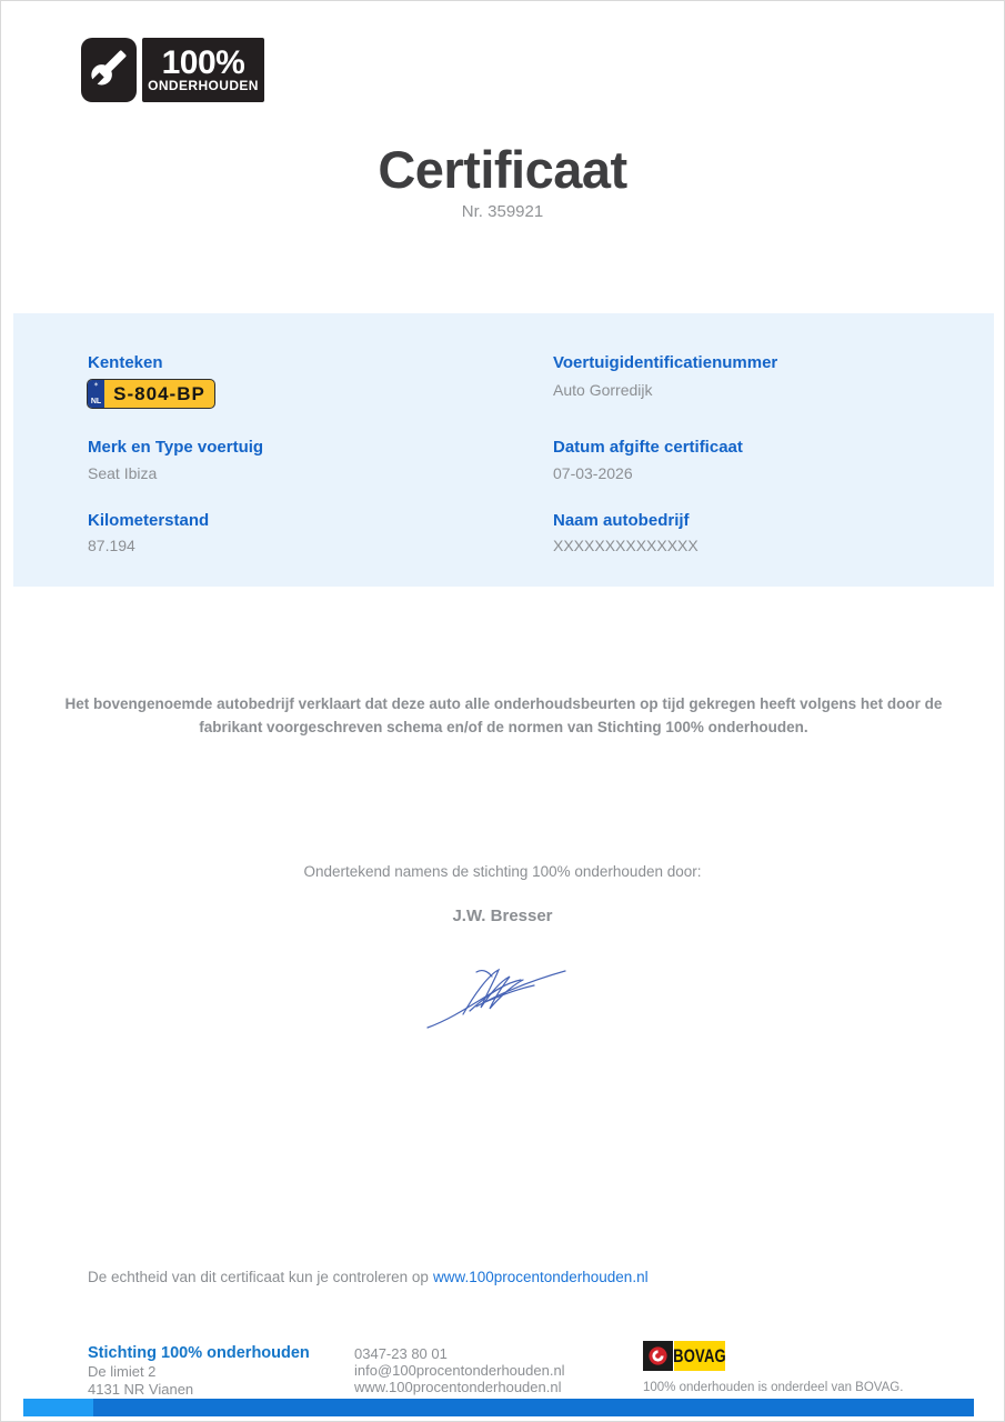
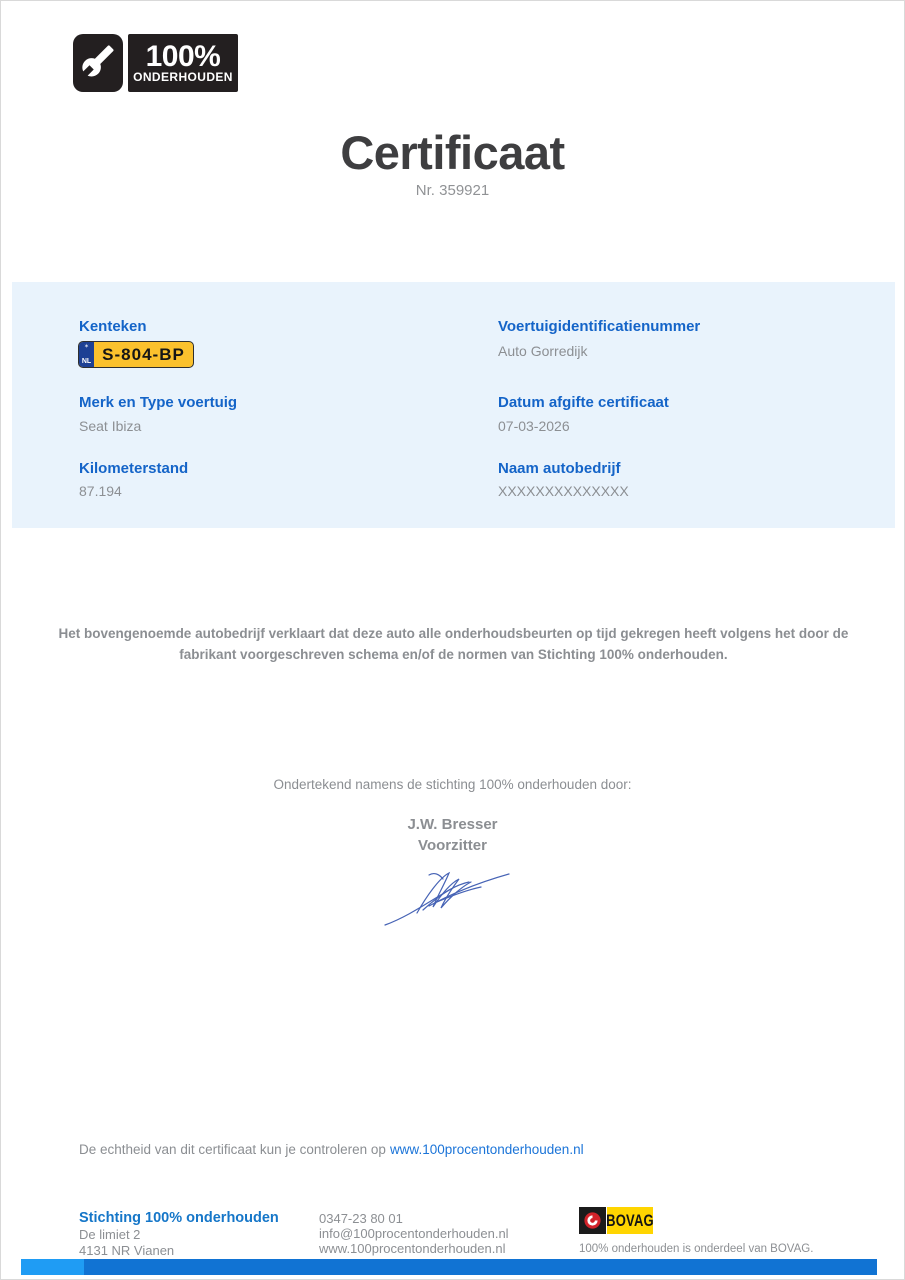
  100%
  ONDERHOUDEN
  Certificaat
  Nr. 359921
  Kenteken
  S-804-BP
  Voertuigidentificatienummer
  Auto Gorredijk
  Merk en Type voertuig
  Seat Ibiza
  Datum afgifte certificaat
  07-03-2026
  Kilometerstand
  87.194
  Naam autobedrijf
  XXXXXXXXXXXXXX
  Het bovengenoemde autobedrijf verklaart dat deze auto alle onderhoudsbeurten op tijd gekregen heeft volgens het door de fabrikant voorgeschreven schema en/of de normen van Stichting 100% onderhouden.
  Ondertekend namens de stichting 100% onderhouden door:
  J.W. Bresser
+ Voorzitter
  De echtheid van dit certificaat kun je controleren op www.100procentonderhouden.nl
  Stichting 100% onderhouden
  De limiet 2
  4131 NR Vianen
  0347-23 80 01
  info@100procentonderhouden.nl
  www.100procentonderhouden.nl
  BOVAG
  100% onderhouden is onderdeel van BOVAG.
